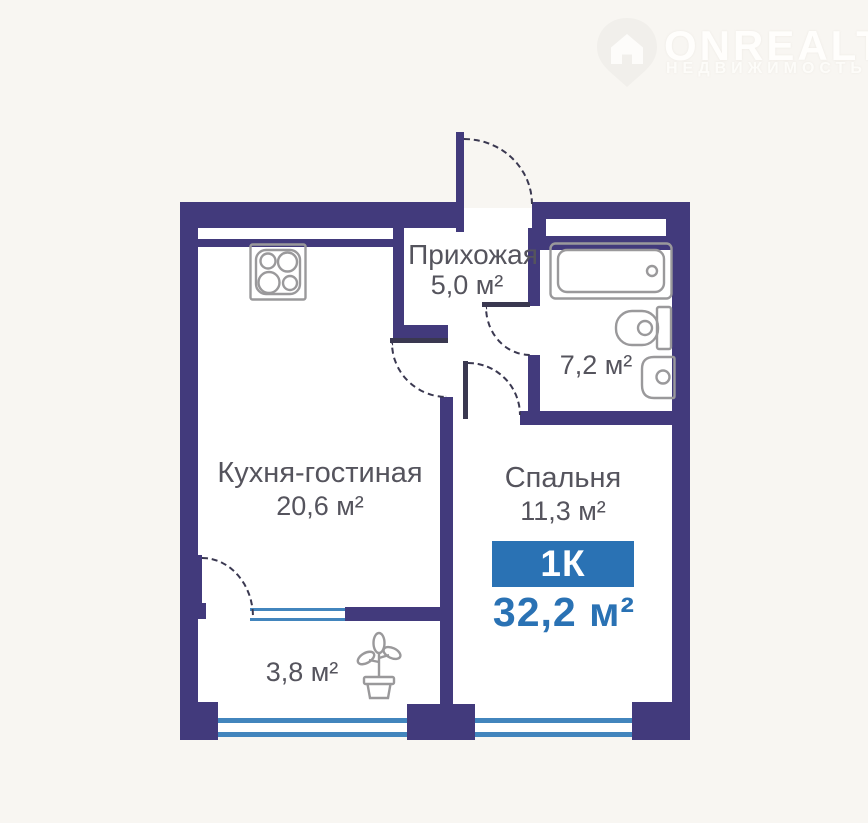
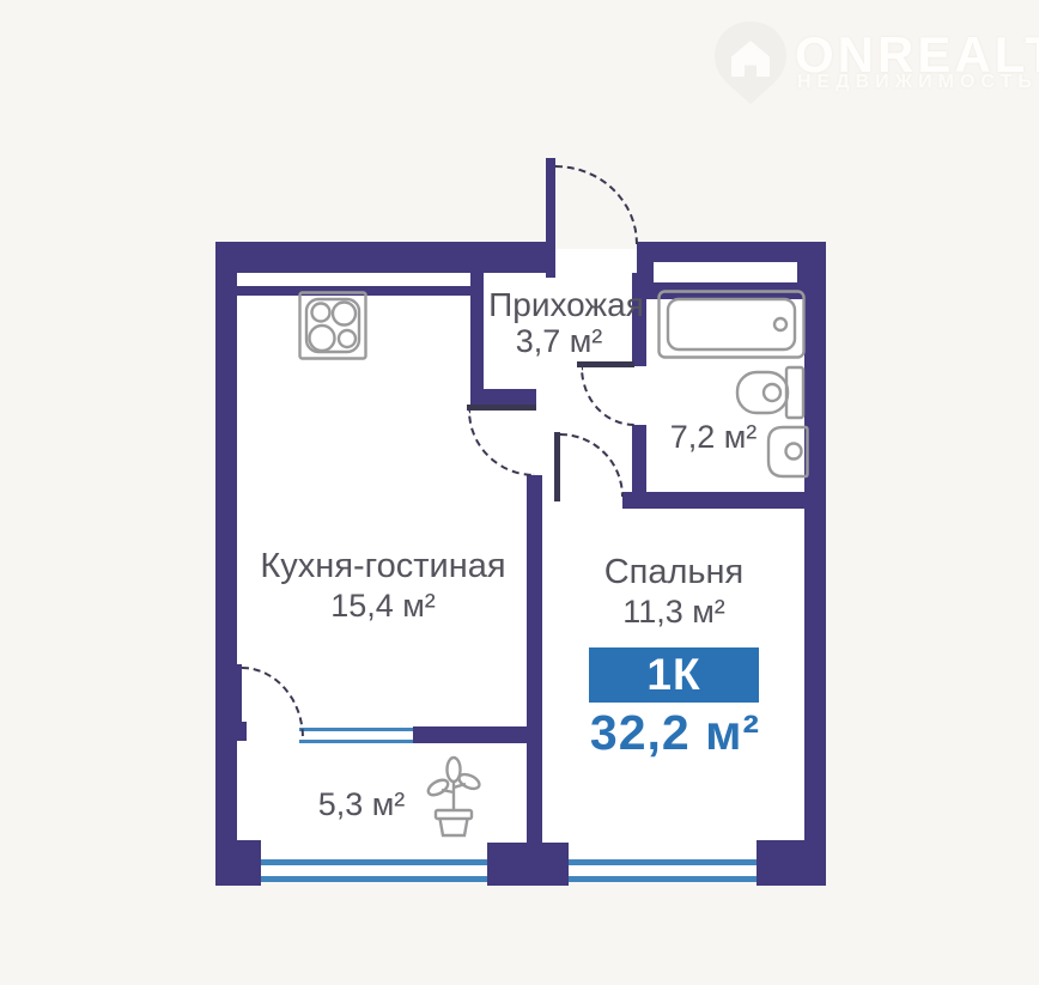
  Прихожая
- 5,0 м²
+ 3,7 м²
  7,2 м²
  Кухня-гостиная
- 20,6 м²
+ 15,4 м²
  Спальня
  11,3 м²
- 3,8 м²
+ 5,3 м²
  1К
  32,2 м²
